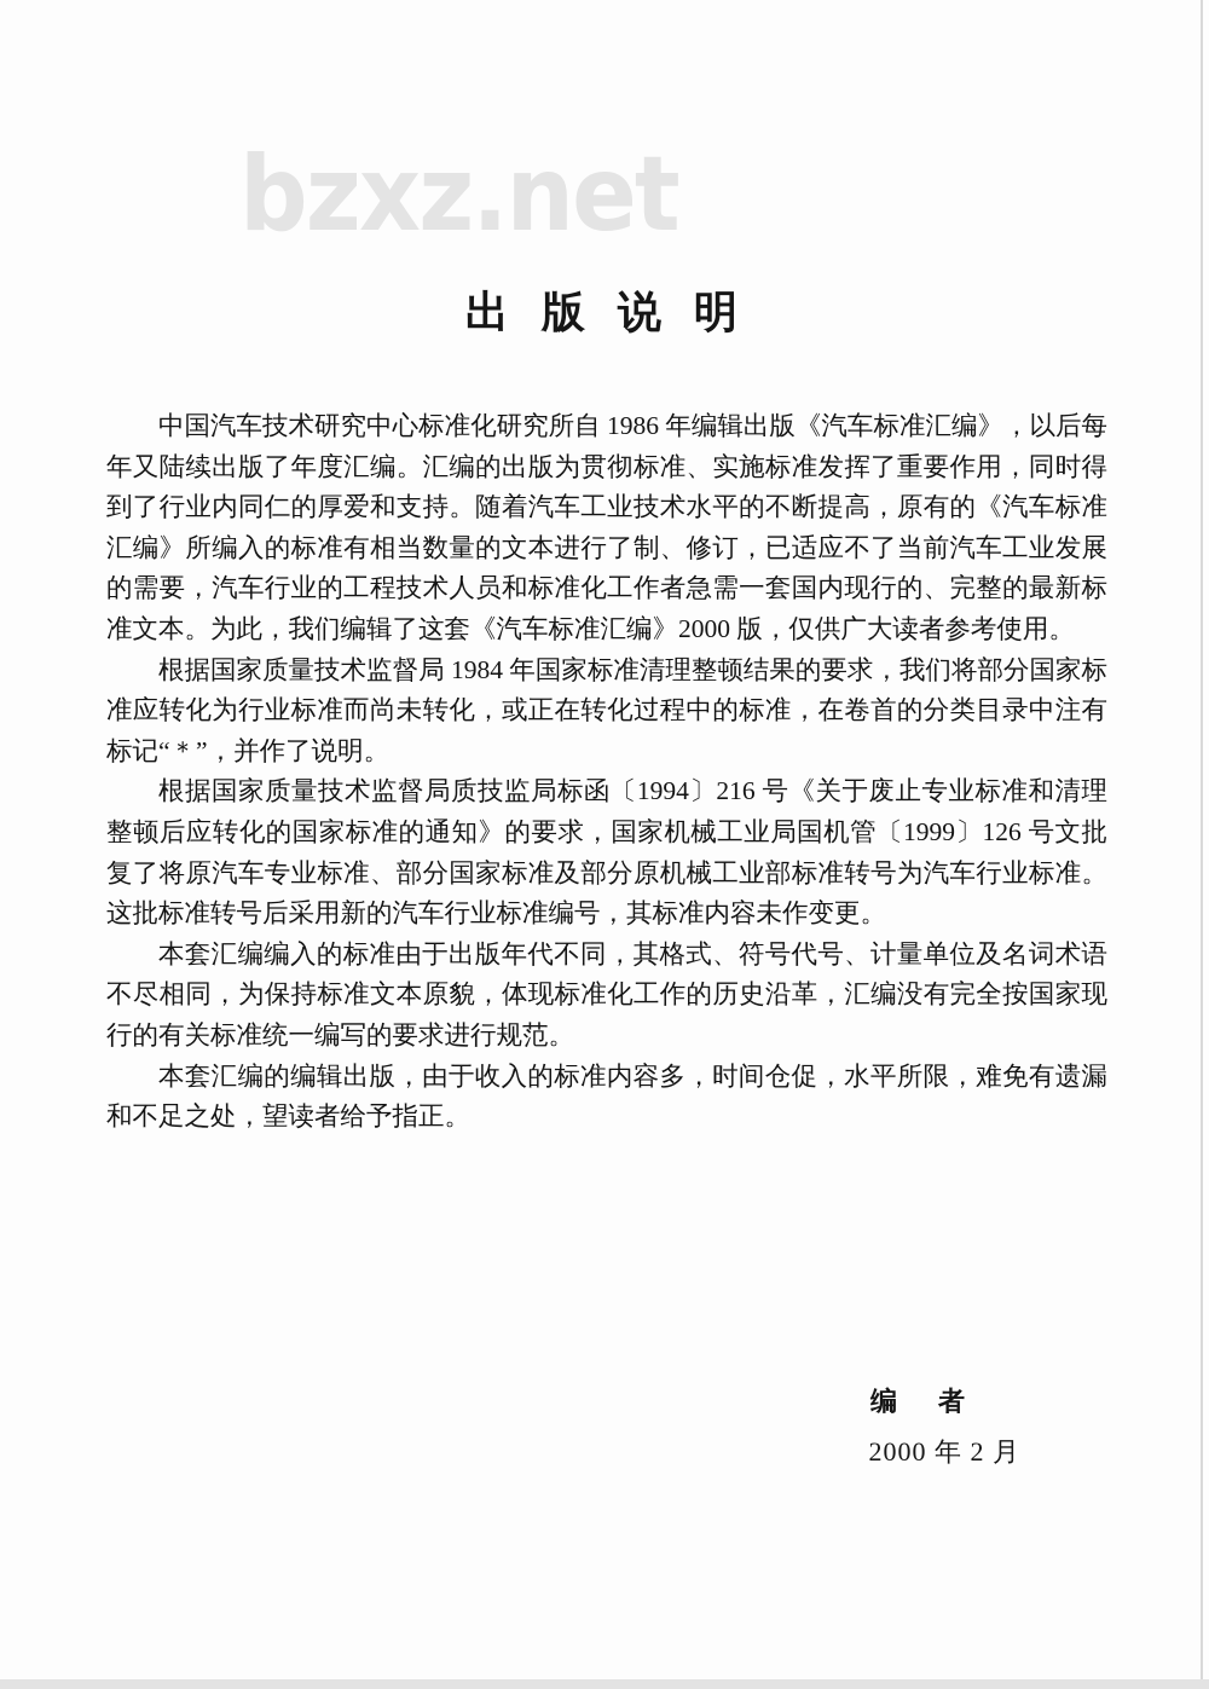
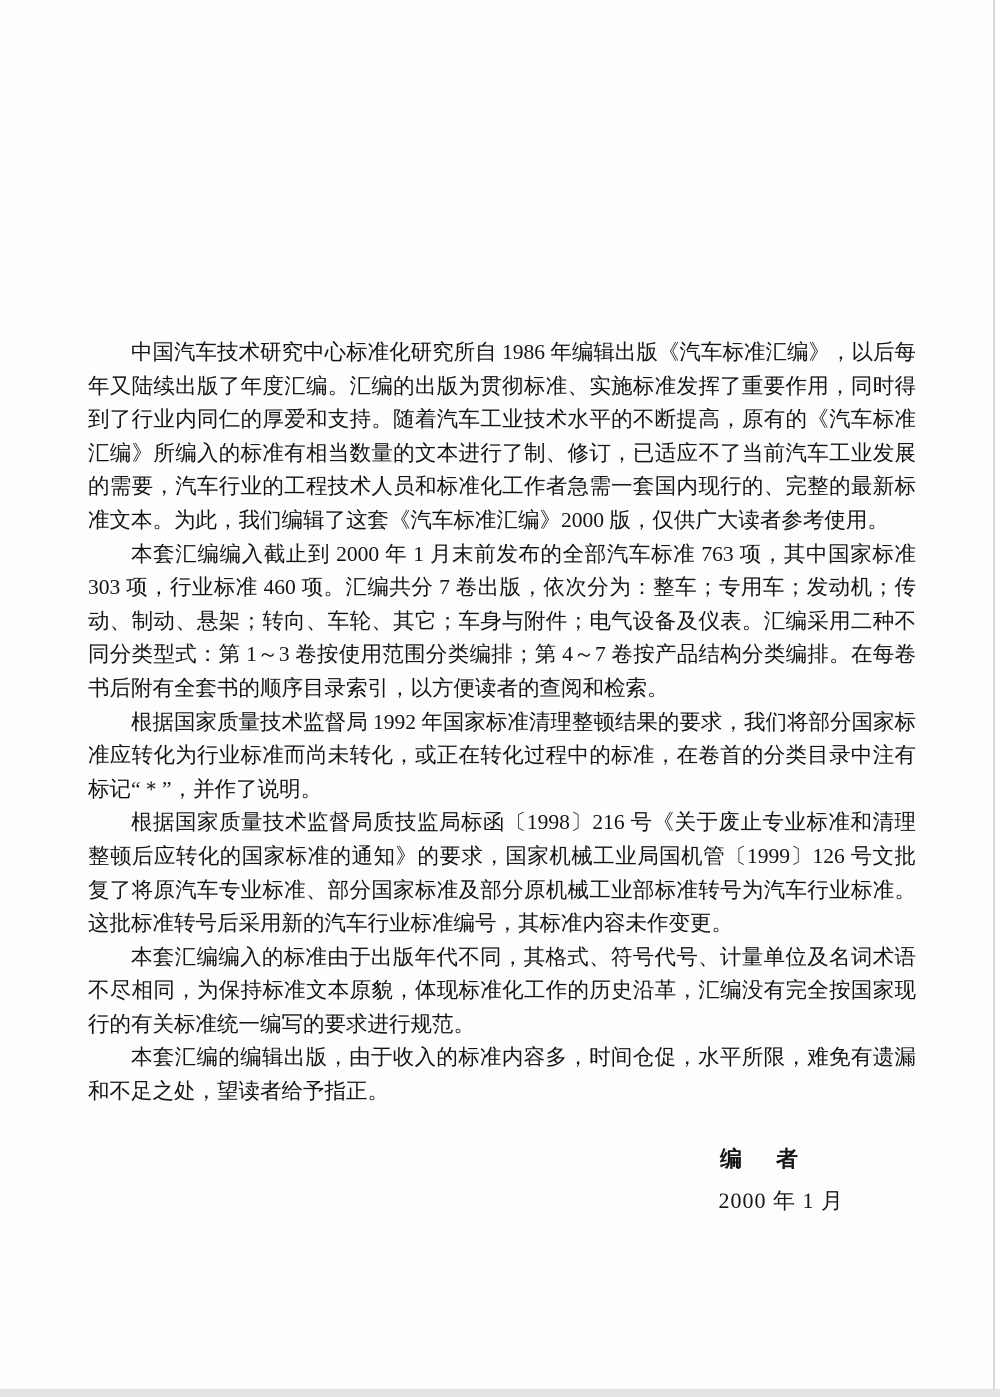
- bzxz.net
- 出 版 说 明
  中国汽车技术研究中心标准化研究所自 1986 年编辑出版《汽车标准汇编》，以后每年又陆续出版了年度汇编。汇编的出版为贯彻标准、实施标准发挥了重要作用，同时得到了行业内同仁的厚爱和支持。随着汽车工业技术水平的不断提高，原有的《汽车标准汇编》所编入的标准有相当数量的文本进行了制、修订，已适应不了当前汽车工业发展的需要，汽车行业的工程技术人员和标准化工作者急需一套国内现行的、完整的最新标准文本。为此，我们编辑了这套《汽车标准汇编》2000 版，仅供广大读者参考使用。
+ 本套汇编编入截止到 2000 年 1 月末前发布的全部汽车标准 763 项，其中国家标准 303 项，行业标准 460 项。汇编共分 7 卷出版，依次分为：整车；专用车；发动机；传动、制动、悬架；转向、车轮、其它；车身与附件；电气设备及仪表。汇编采用二种不同分类型式：第 1～3 卷按使用范围分类编排；第 4～7 卷按产品结构分类编排。在每卷书后附有全套书的顺序目录索引，以方便读者的查阅和检索。
- 根据国家质量技术监督局 1984 年国家标准清理整顿结果的要求，我们将部分国家标准应转化为行业标准而尚未转化，或正在转化过程中的标准，在卷首的分类目录中注有标记“＊”，并作了说明。
+ 根据国家质量技术监督局 1992 年国家标准清理整顿结果的要求，我们将部分国家标准应转化为行业标准而尚未转化，或正在转化过程中的标准，在卷首的分类目录中注有标记“＊”，并作了说明。
- 根据国家质量技术监督局质技监局标函〔1994〕216 号《关于废止专业标准和清理整顿后应转化的国家标准的通知》的要求，国家机械工业局国机管〔1999〕126 号文批复了将原汽车专业标准、部分国家标准及部分原机械工业部标准转号为汽车行业标准。这批标准转号后采用新的汽车行业标准编号，其标准内容未作变更。
+ 根据国家质量技术监督局质技监局标函〔1998〕216 号《关于废止专业标准和清理整顿后应转化的国家标准的通知》的要求，国家机械工业局国机管〔1999〕126 号文批复了将原汽车专业标准、部分国家标准及部分原机械工业部标准转号为汽车行业标准。这批标准转号后采用新的汽车行业标准编号，其标准内容未作变更。
  本套汇编编入的标准由于出版年代不同，其格式、符号代号、计量单位及名词术语不尽相同，为保持标准文本原貌，体现标准化工作的历史沿革，汇编没有完全按国家现行的有关标准统一编写的要求进行规范。
  本套汇编的编辑出版，由于收入的标准内容多，时间仓促，水平所限，难免有遗漏和不足之处，望读者给予指正。
  编 者
- 2000 年 2 月
+ 2000 年 1 月
